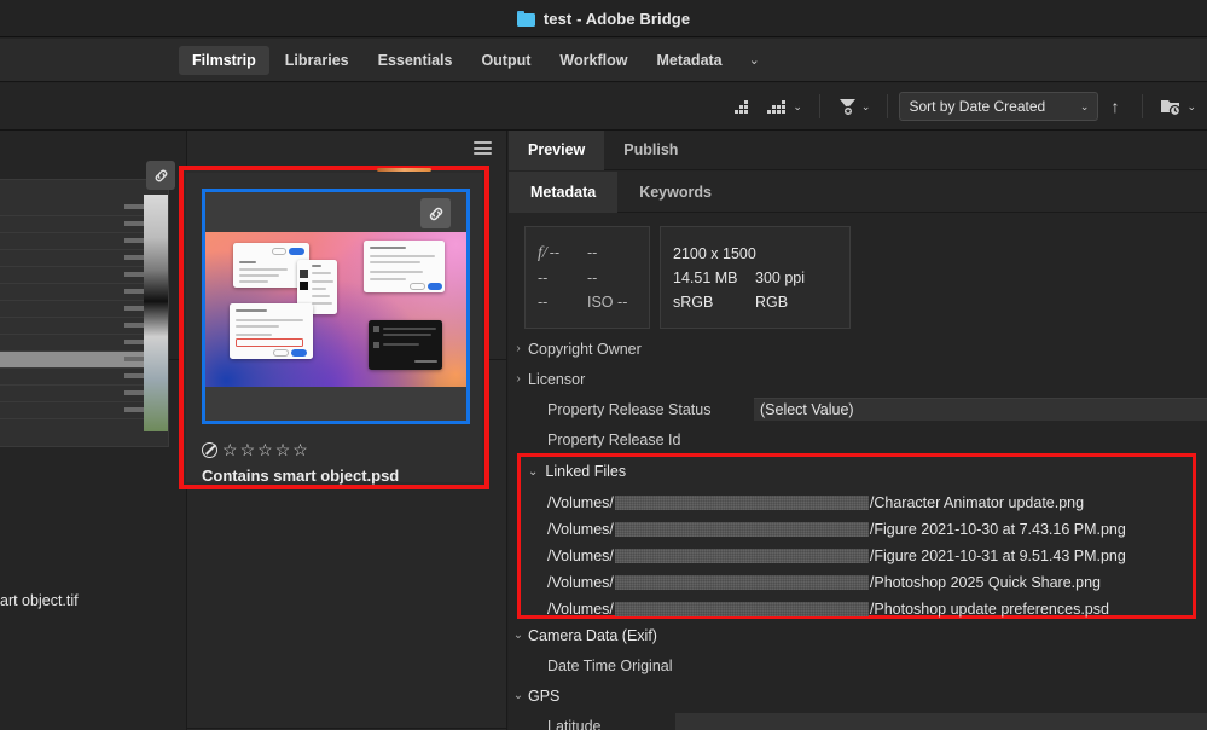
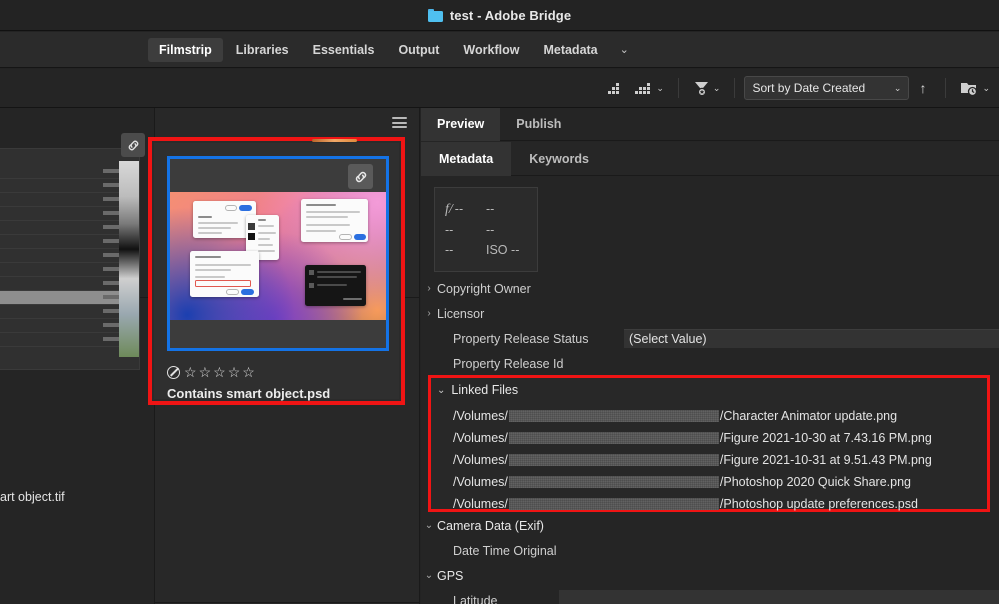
  test - Adobe Bridge
  Filmstrip
  Libraries
  Essentials
  Output
  Workflow
  Metadata
  ⌄
  ⌄
  ⌄
  Sort by Date Created
  ⌄
  ↑
  ⌄
  art object.tif
  ☆
  ☆
  ☆
  ☆
  ☆
  Contains smart object.psd
  Preview
  Publish
  Metadata
  Keywords
  f/ --
  --
  --
  --
  --
  ISO --
- 2100 x 1500
- 14.51 MB
- 300 ppi
- sRGB
- RGB
  ›
  Copyright Owner
  ›
  Licensor
  Property Release Status
  (Select Value)
  Property Release Id
  ⌄
  Linked Files
  /Volumes/
  /Character Animator update.png
  /Volumes/
  /Figure 2021-10-30 at 7.43.16 PM.png
  /Volumes/
  /Figure 2021-10-31 at 9.51.43 PM.png
  /Volumes/
- /Photoshop 2025 Quick Share.png
+ /Photoshop 2020 Quick Share.png
  /Volumes/
  /Photoshop update preferences.psd
  ⌄
  Camera Data (Exif)
  Date Time Original
  ⌄
  GPS
  Latitude
